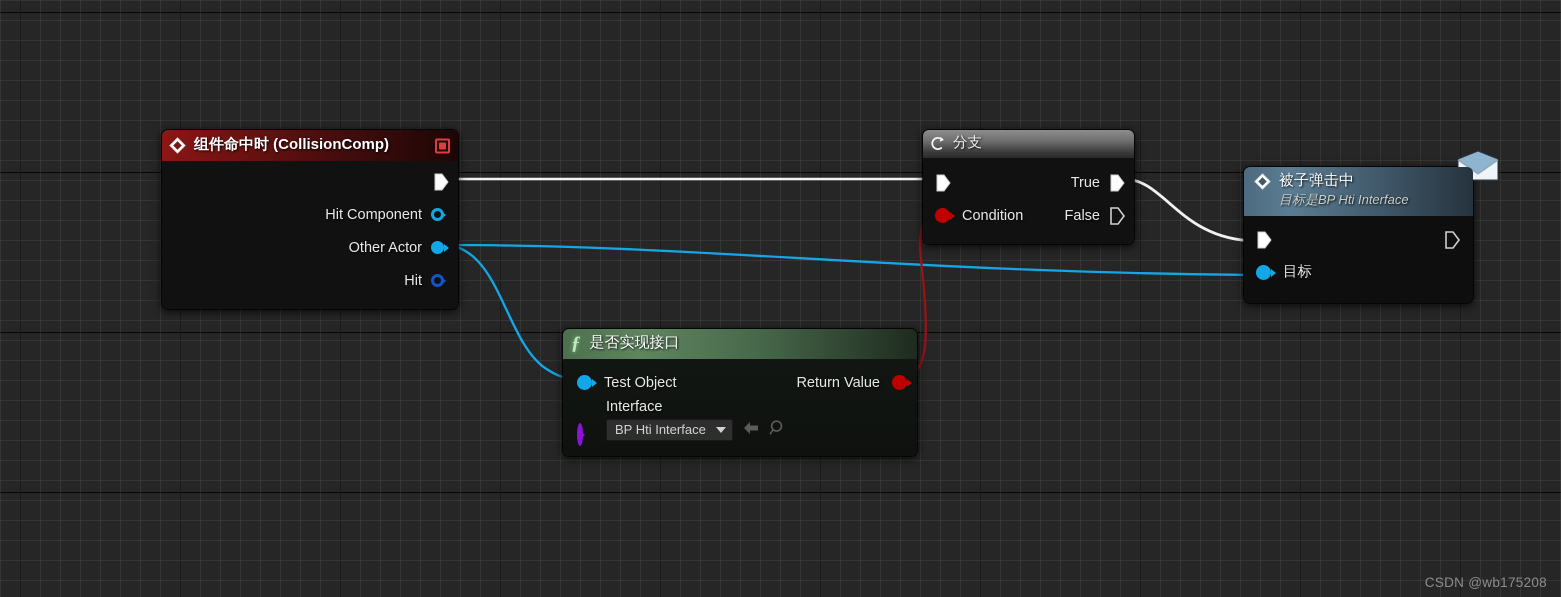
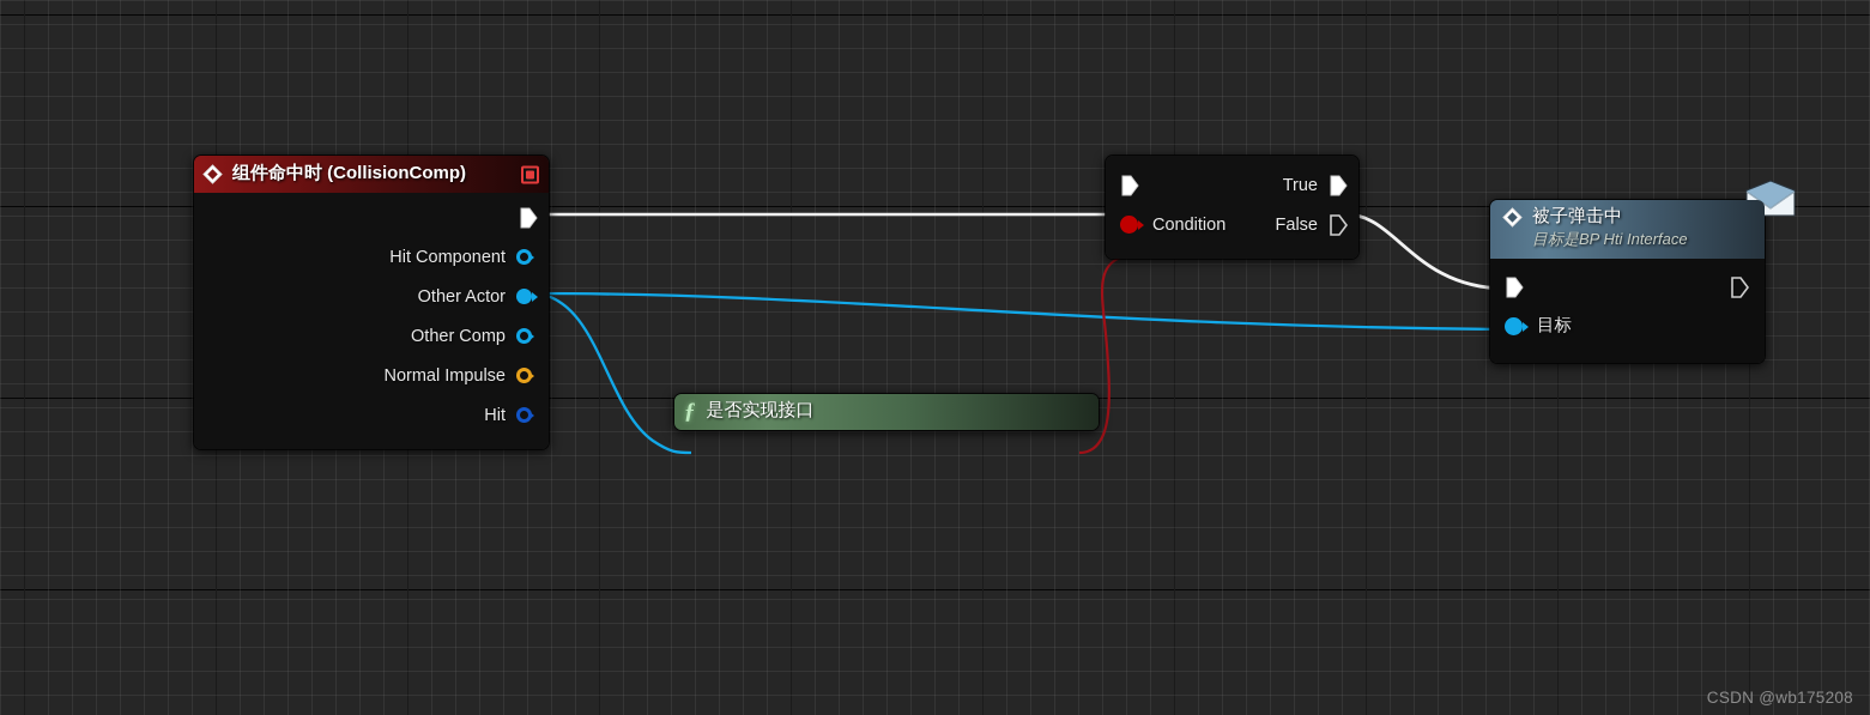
  组件命中时 (CollisionComp)
  Hit Component
  Other Actor
+ Other Comp
+ Normal Impulse
  Hit
- 分支
  True
  Condition
  False
  ƒ
  是否实现接口
- Test Object
- Return Value
- Interface
- BP Hti Interface
  被子弹击中
  目标是BP Hti Interface
  目标
  CSDN @wb175208
